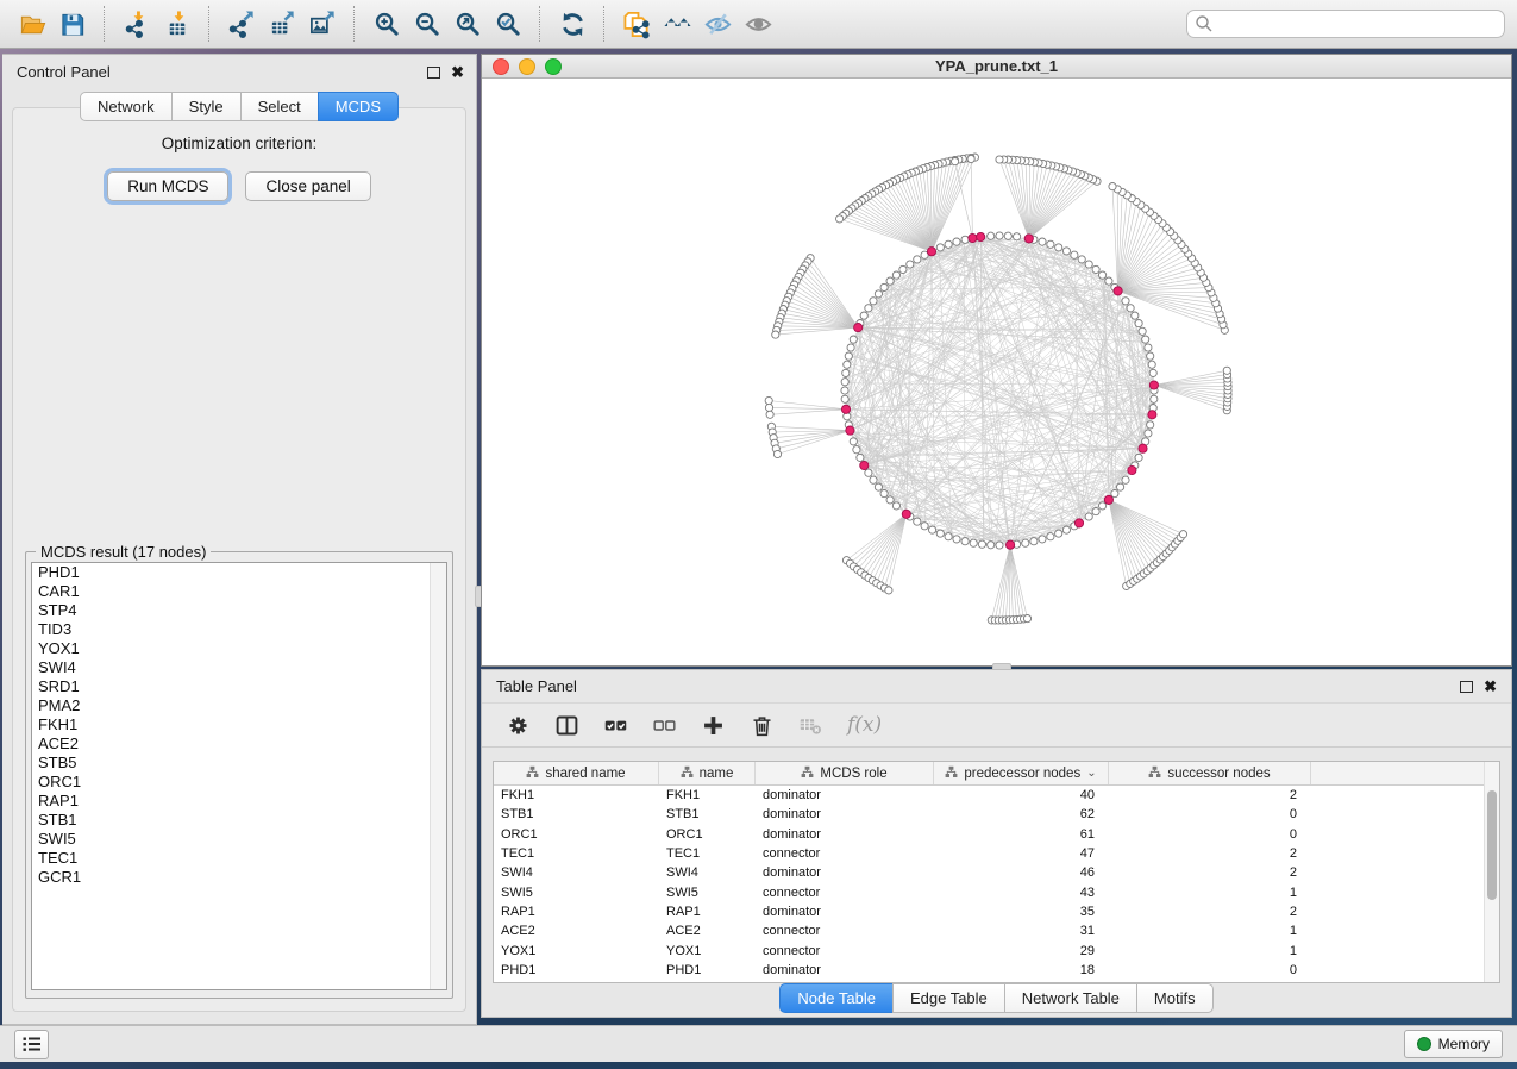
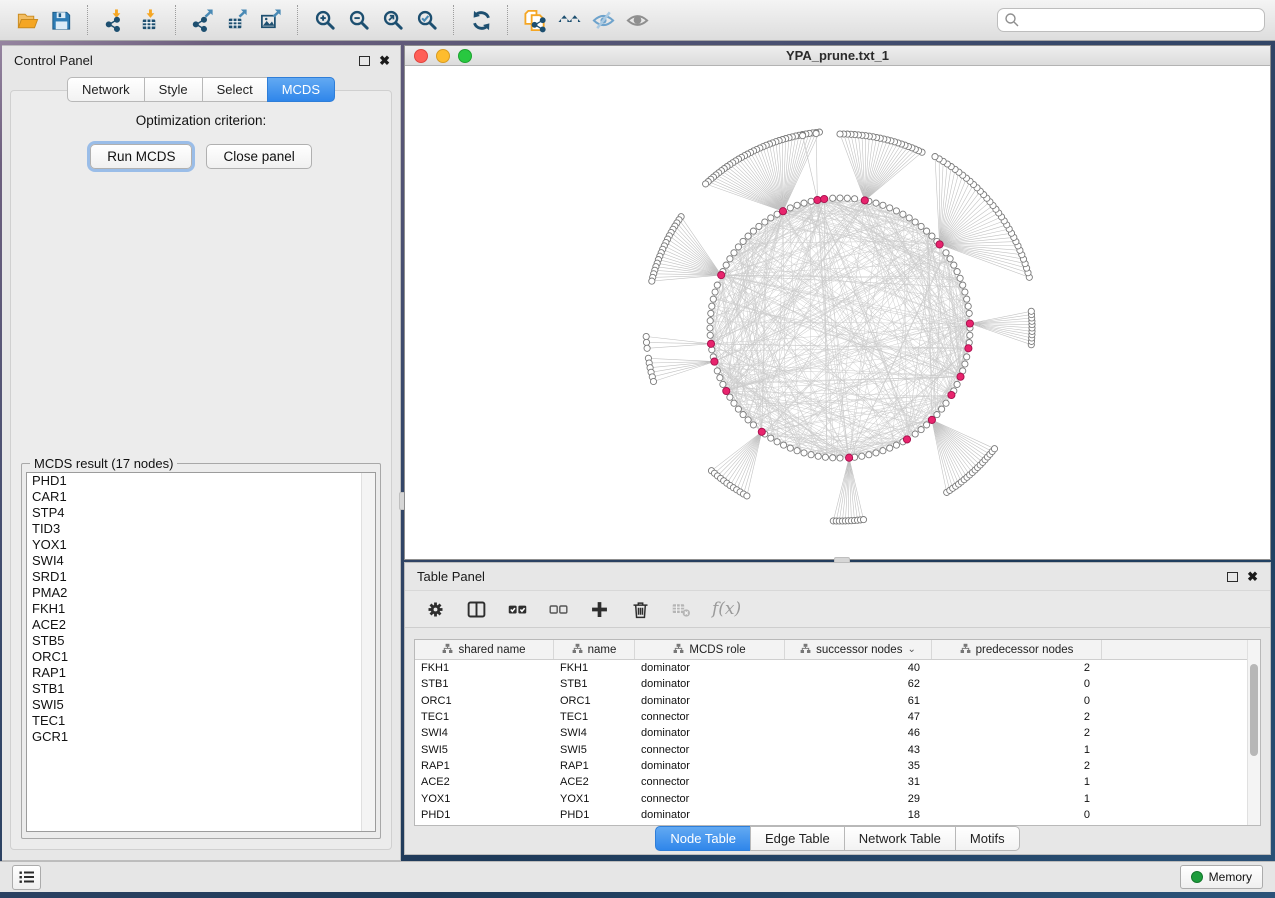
  Control Panel
  ✖
  Network
  Style
  Select
  MCDS
  Optimization criterion:
  Run MCDS
  Close panel
  MCDS result (17 nodes)
  PHD1
  CAR1
  STP4
  TID3
  YOX1
  SWI4
  SRD1
  PMA2
  FKH1
  ACE2
  STB5
  ORC1
  RAP1
  STB1
  SWI5
  TEC1
  GCR1
  YPA_prune.txt_1
  Table Panel
  ✖
  f(x)
  shared name
  name
  MCDS role
- predecessor nodes
+ successor nodes
  ⌄
- successor nodes
+ predecessor nodes
  FKH1
  FKH1
  dominator
  40
  2
  STB1
  STB1
  dominator
  62
  0
  ORC1
  ORC1
  dominator
  61
  0
  TEC1
  TEC1
  connector
  47
  2
  SWI4
  SWI4
  dominator
  46
  2
  SWI5
  SWI5
  connector
  43
  1
  RAP1
  RAP1
  dominator
  35
  2
  ACE2
  ACE2
  connector
  31
  1
  YOX1
  YOX1
  connector
  29
  1
  PHD1
  PHD1
  dominator
  18
  0
  Node Table
  Edge Table
  Network Table
  Motifs
  Memory
